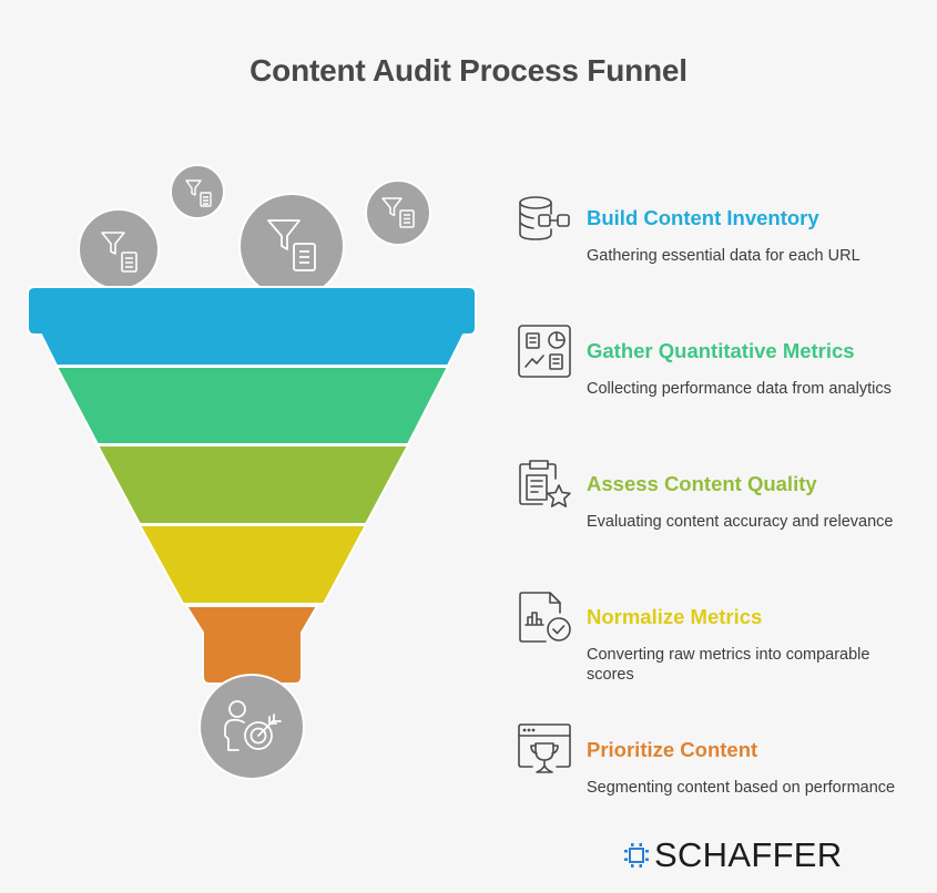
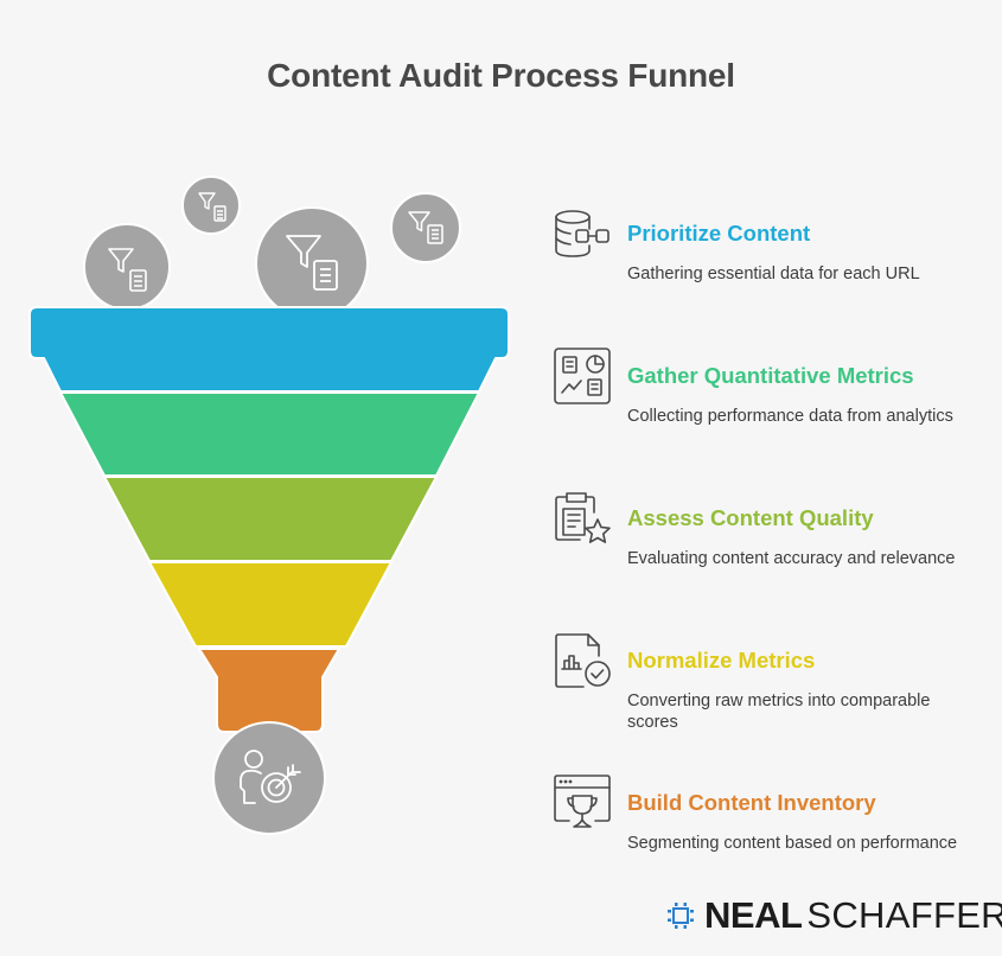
  Content Audit Process Funnel
- Build Content Inventory
+ Prioritize Content
  Gathering essential data for each URL
  Gather Quantitative Metrics
  Collecting performance data from analytics
  Assess Content Quality
  Evaluating content accuracy and relevance
  Normalize Metrics
  Converting raw metrics into comparable scores
- Prioritize Content
+ Build Content Inventory
  Segmenting content based on performance
+ NEAL
  SCHAFFER
